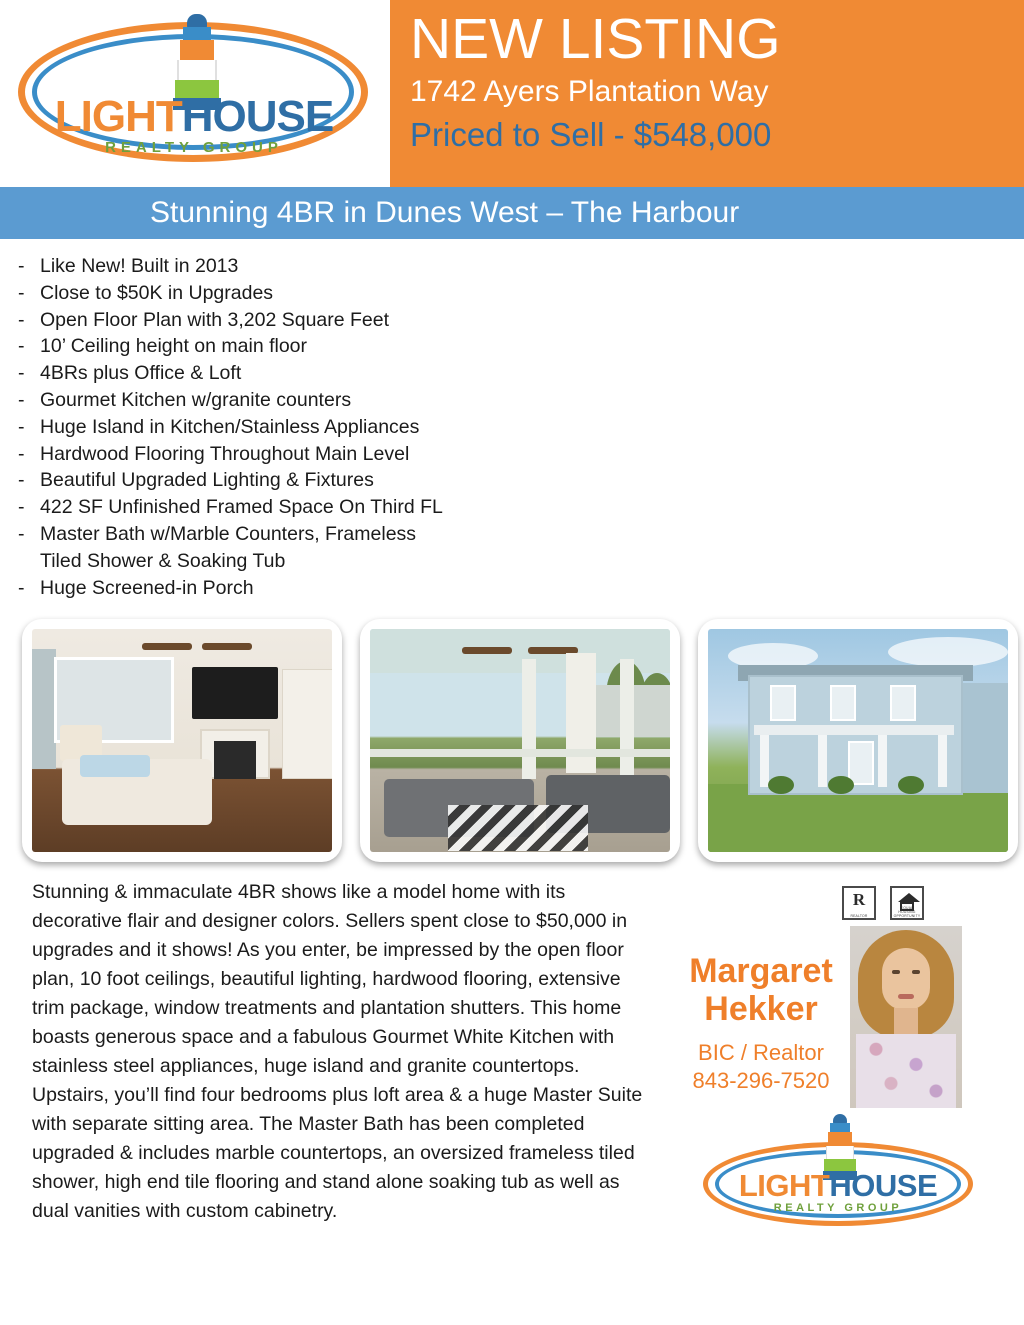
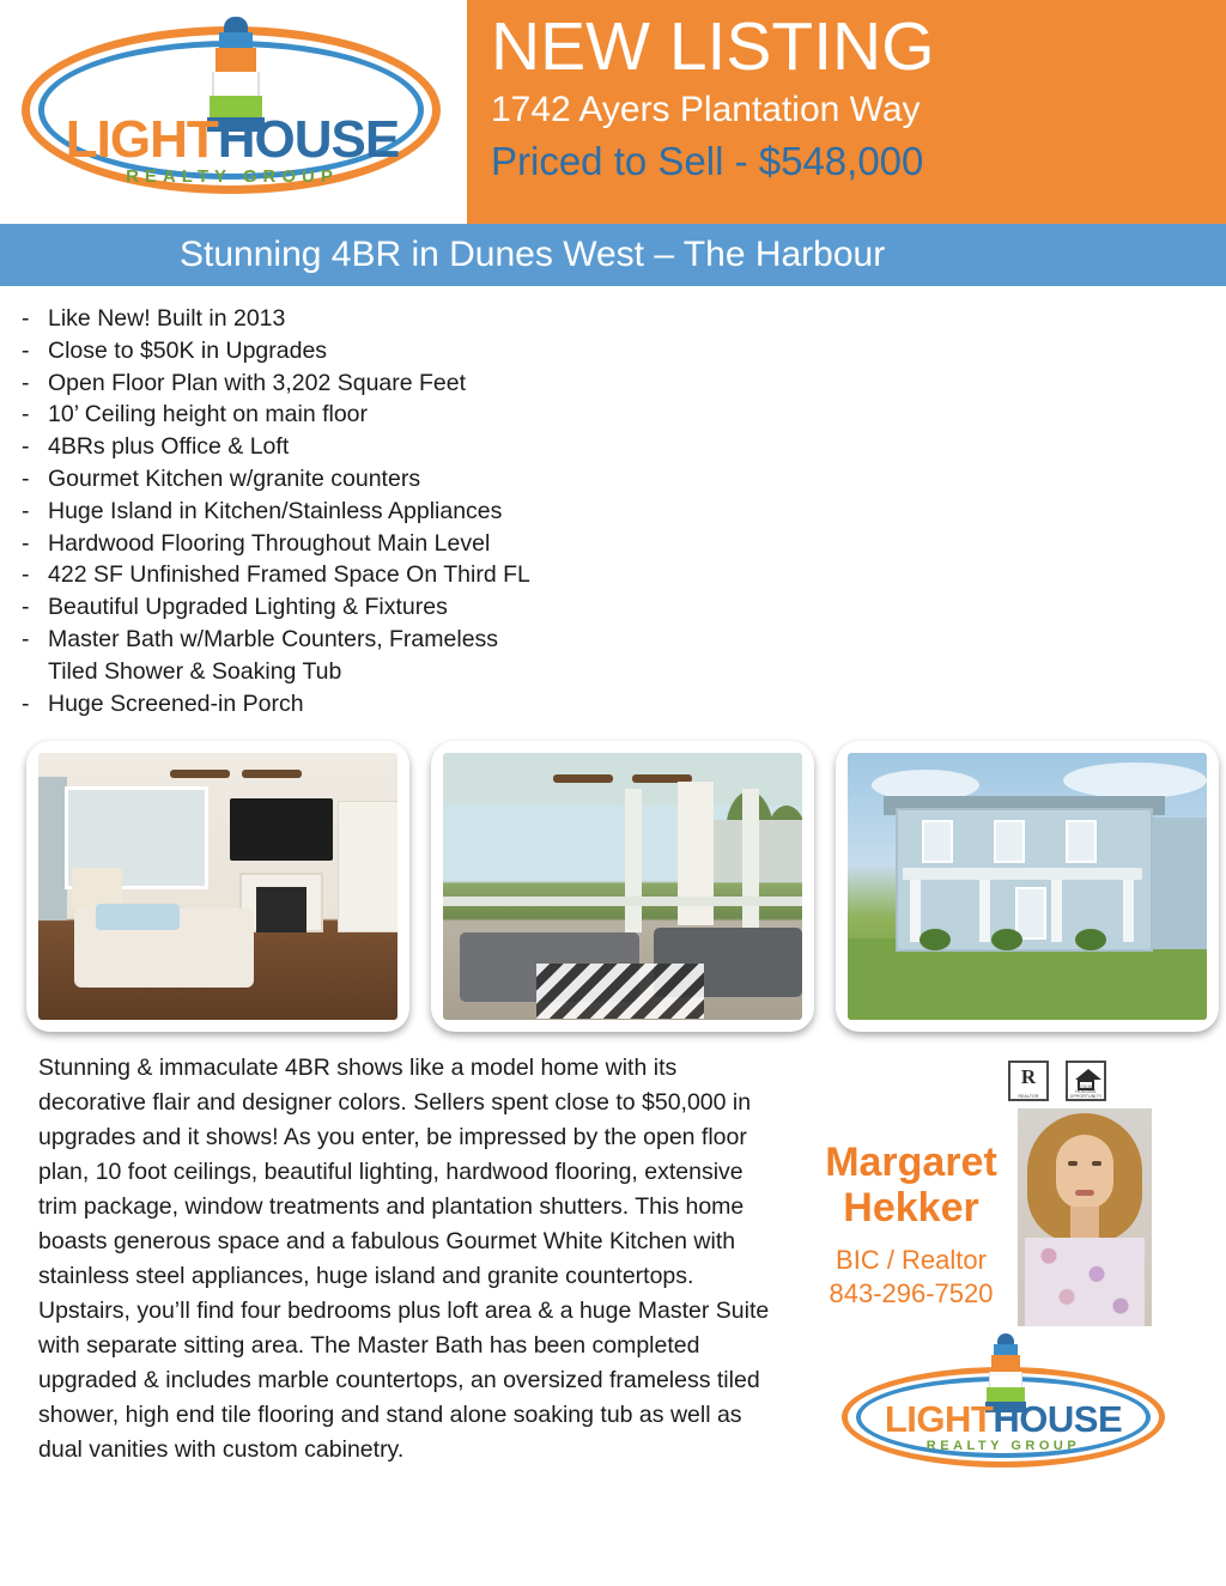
  LIGHTHOUSE
  REALTY GROUP
  NEW LISTING
  1742 Ayers Plantation Way
  Priced to Sell - $548,000
  Stunning 4BR in Dunes West – The Harbour
  -
  Like New! Built in 2013
  -
  Close to $50K in Upgrades
  -
  Open Floor Plan with 3,202 Square Feet
  -
  10’ Ceiling height on main floor
  -
  4BRs plus Office & Loft
  -
  Gourmet Kitchen w/granite counters
  -
  Huge Island in Kitchen/Stainless Appliances
  -
  Hardwood Flooring Throughout Main Level
  -
- Beautiful Upgraded Lighting & Fixtures
+ 422 SF Unfinished Framed Space On Third FL
  -
- 422 SF Unfinished Framed Space On Third FL
+ Beautiful Upgraded Lighting & Fixtures
  -
  Master Bath w/Marble Counters, Frameless
  Tiled Shower & Soaking Tub
  -
  Huge Screened-in Porch
  Stunning & immaculate 4BR shows like a model home with its decorative flair and designer colors. Sellers spent close to $50,000 in upgrades and it shows! As you enter, be impressed by the open floor plan, 10 foot ceilings, beautiful lighting, hardwood flooring, extensive trim package, window treatments and plantation shutters. This home boasts generous space and a fabulous Gourmet White Kitchen with stainless steel appliances, huge island and granite countertops. Upstairs, you’ll find four bedrooms plus loft area & a huge Master Suite with separate sitting area. The Master Bath has been completed upgraded & includes marble countertops, an oversized frameless tiled shower, high end tile flooring and stand alone soaking tub as well as dual vanities with custom cabinetry.
  R
  Margaret
  Hekker
  BIC / Realtor
  843-296-7520
  LIGHTHOUSE
  REALTY GROUP
